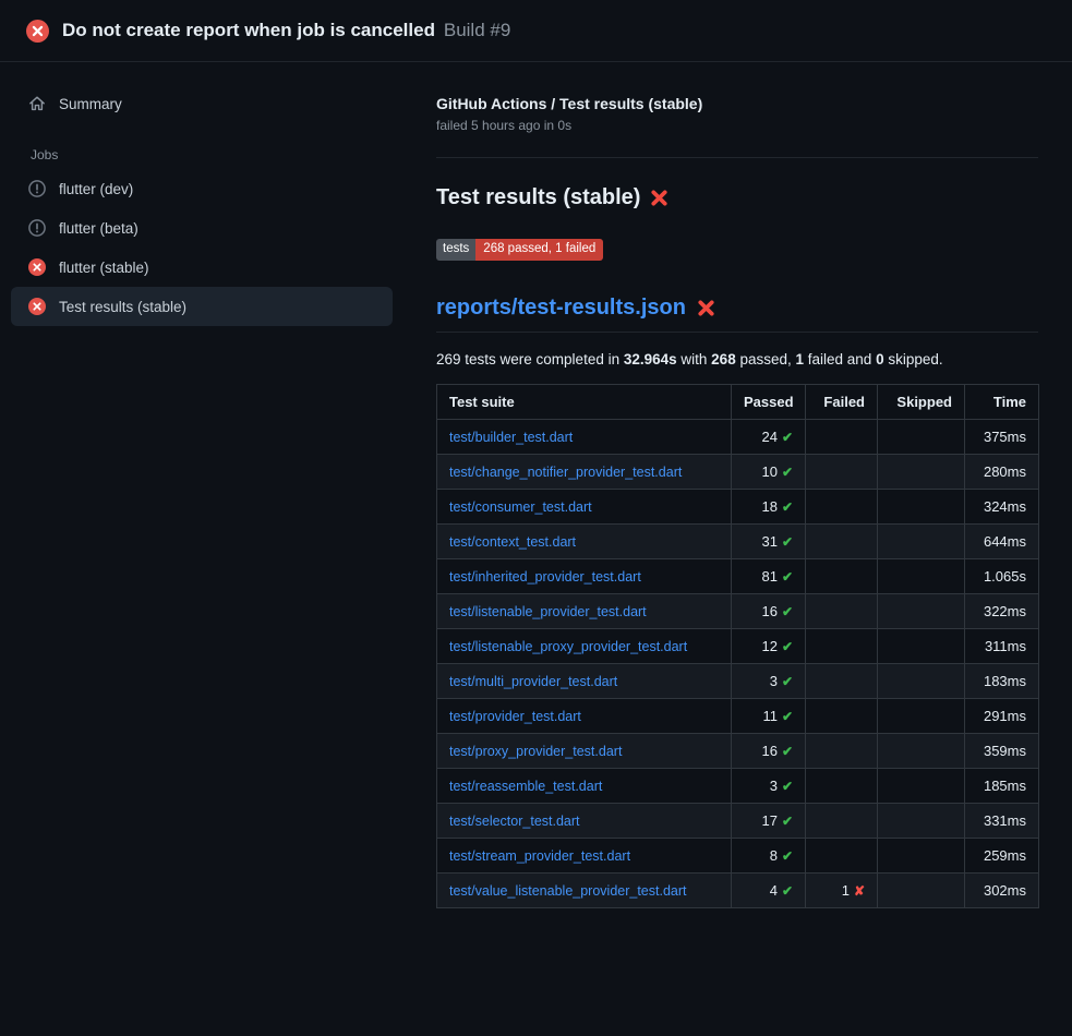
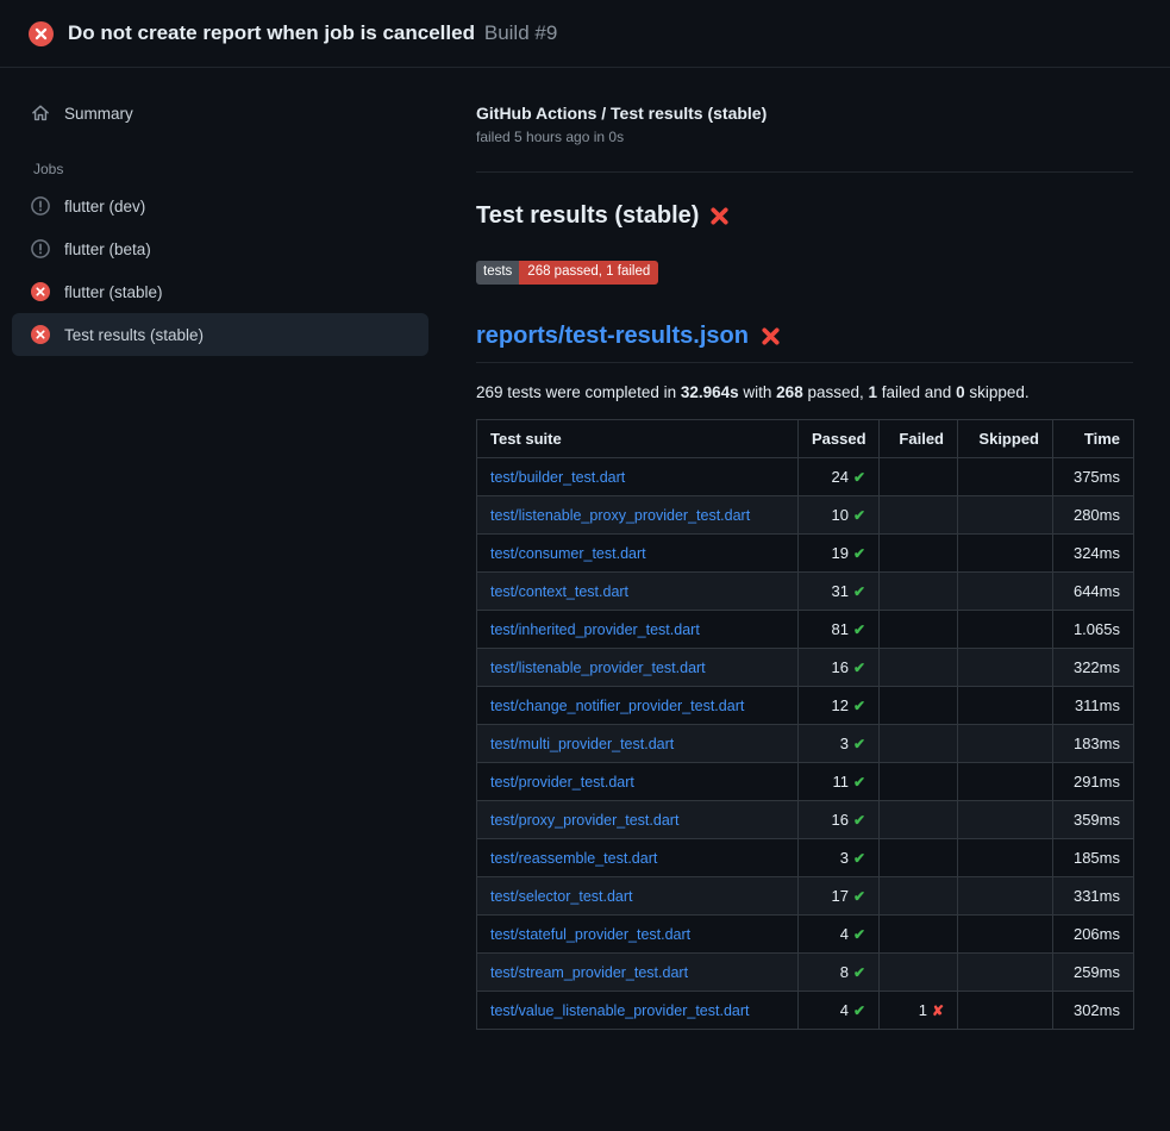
  Do not create report when job is cancelled Build #9
  Summary
  Jobs
  flutter (dev)
  flutter (beta)
  flutter (stable)
  Test results (stable)
  GitHub Actions / Test results (stable)
  failed 5 hours ago in 0s
  Test results (stable)
  tests
  268 passed, 1 failed
  reports/test-results.json
  269 tests were completed in 32.964s with 268 passed, 1 failed and 0 skipped.
  Test suite	Passed	Failed	Skipped	Time
  test/builder_test.dart	24 ✔			375ms
- test/change_notifier_provider_test.dart	10 ✔			280ms
+ test/listenable_proxy_provider_test.dart	10 ✔			280ms
- test/consumer_test.dart	18 ✔			324ms
+ test/consumer_test.dart	19 ✔			324ms
  test/context_test.dart	31 ✔			644ms
  test/inherited_provider_test.dart	81 ✔			1.065s
  test/listenable_provider_test.dart	16 ✔			322ms
- test/listenable_proxy_provider_test.dart	12 ✔			311ms
+ test/change_notifier_provider_test.dart	12 ✔			311ms
  test/multi_provider_test.dart	3 ✔			183ms
  test/provider_test.dart	11 ✔			291ms
  test/proxy_provider_test.dart	16 ✔			359ms
  test/reassemble_test.dart	3 ✔			185ms
  test/selector_test.dart	17 ✔			331ms
+ test/stateful_provider_test.dart	4 ✔			206ms
  test/stream_provider_test.dart	8 ✔			259ms
  test/value_listenable_provider_test.dart	4 ✔	1 ✘		302ms
